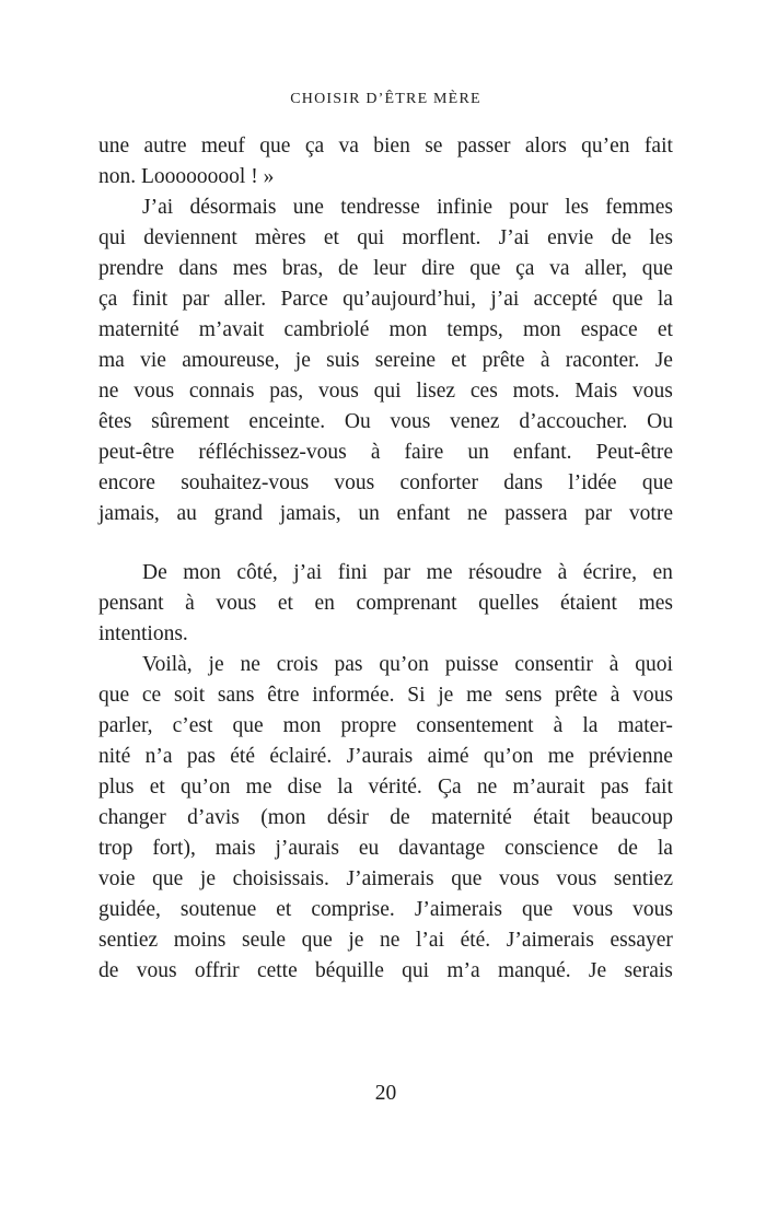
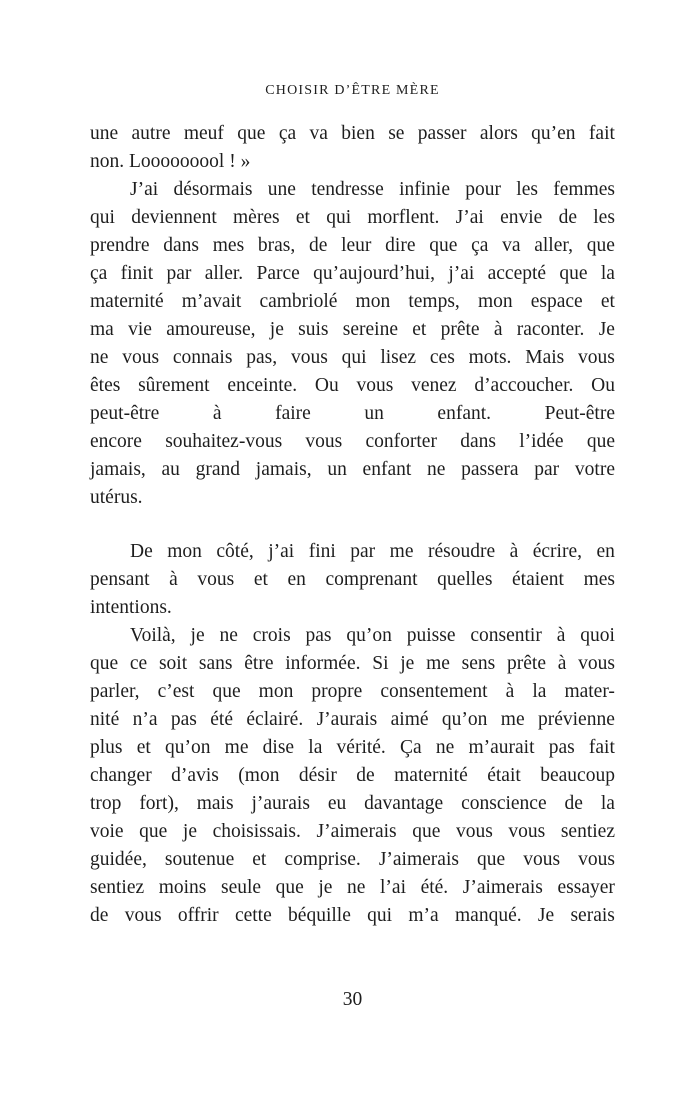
  CHOISIR D’ÊTRE MÈRE
  une
  autre
  meuf
  que
  ça
  va
  bien
  se
  passer
  alors
  qu’en
  fait
  non. Looooooool ! »
  J’ai
  désormais
  une
  tendresse
  infinie
  pour
  les
  femmes
  qui
  deviennent
  mères
  et
  qui
  morflent.
  J’ai
  envie
  de
  les
  prendre
  dans
  mes
  bras,
  de
  leur
  dire
  que
  ça
  va
  aller,
  que
  ça
  finit
  par
  aller.
  Parce
  qu’aujourd’hui,
  j’ai
  accepté
  que
  la
  maternité
  m’avait
  cambriolé
  mon
  temps,
  mon
  espace
  et
  ma
  vie
  amoureuse,
  je
  suis
  sereine
  et
  prête
  à
  raconter.
  Je
  ne
  vous
  connais
  pas,
  vous
  qui
  lisez
  ces
  mots.
  Mais
  vous
  êtes
  sûrement
  enceinte.
  Ou
  vous
  venez
  d’accoucher.
  Ou
  peut-être
- réfléchissez-vous
  à
  faire
  un
  enfant.
  Peut-être
  encore
  souhaitez-vous
  vous
  conforter
  dans
  l’idée
  que
  jamais,
  au
  grand
  jamais,
  un
  enfant
  ne
  passera
  par
  votre
+ utérus.
  De
  mon
  côté,
  j’ai
  fini
  par
  me
  résoudre
  à
  écrire,
  en
  pensant
  à
  vous
  et
  en
  comprenant
  quelles
  étaient
  mes
  intentions.
  Voilà,
  je
  ne
  crois
  pas
  qu’on
  puisse
  consentir
  à
  quoi
  que
  ce
  soit
  sans
  être
  informée.
  Si
  je
  me
  sens
  prête
  à
  vous
  parler,
  c’est
  que
  mon
  propre
  consentement
  à
  la
  mater-
  nité
  n’a
  pas
  été
  éclairé.
  J’aurais
  aimé
  qu’on
  me
  prévienne
  plus
  et
  qu’on
  me
  dise
  la
  vérité.
  Ça
  ne
  m’aurait
  pas
  fait
  changer
  d’avis
  (mon
  désir
  de
  maternité
  était
  beaucoup
  trop
  fort),
  mais
  j’aurais
  eu
  davantage
  conscience
  de
  la
  voie
  que
  je
  choisissais.
  J’aimerais
  que
  vous
  vous
  sentiez
  guidée,
  soutenue
  et
  comprise.
  J’aimerais
  que
  vous
  vous
  sentiez
  moins
  seule
  que
  je
  ne
  l’ai
  été.
  J’aimerais
  essayer
  de
  vous
  offrir
  cette
  béquille
  qui
  m’a
  manqué.
  Je
  serais
- 20
+ 30
